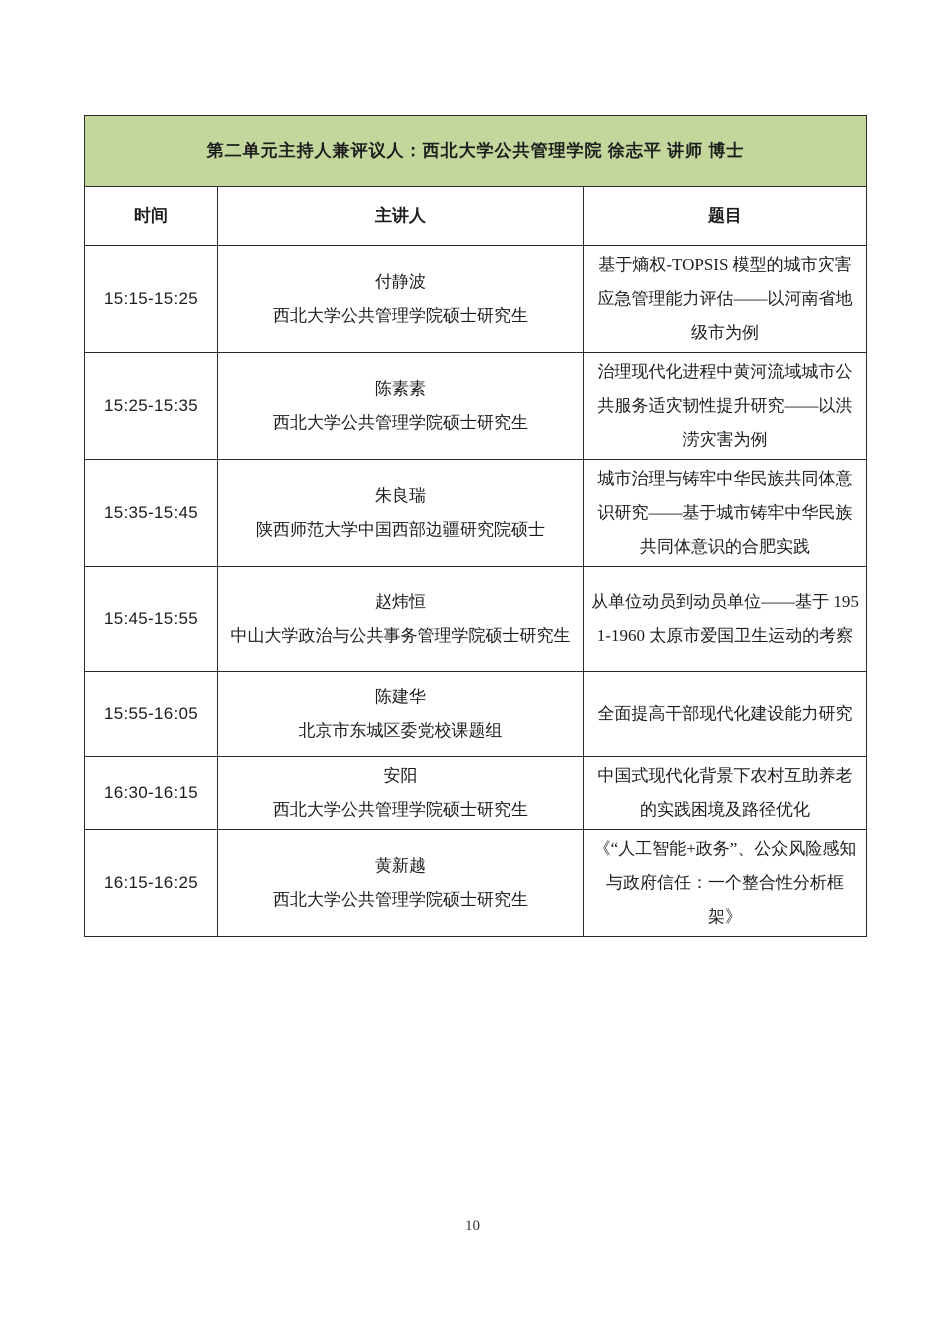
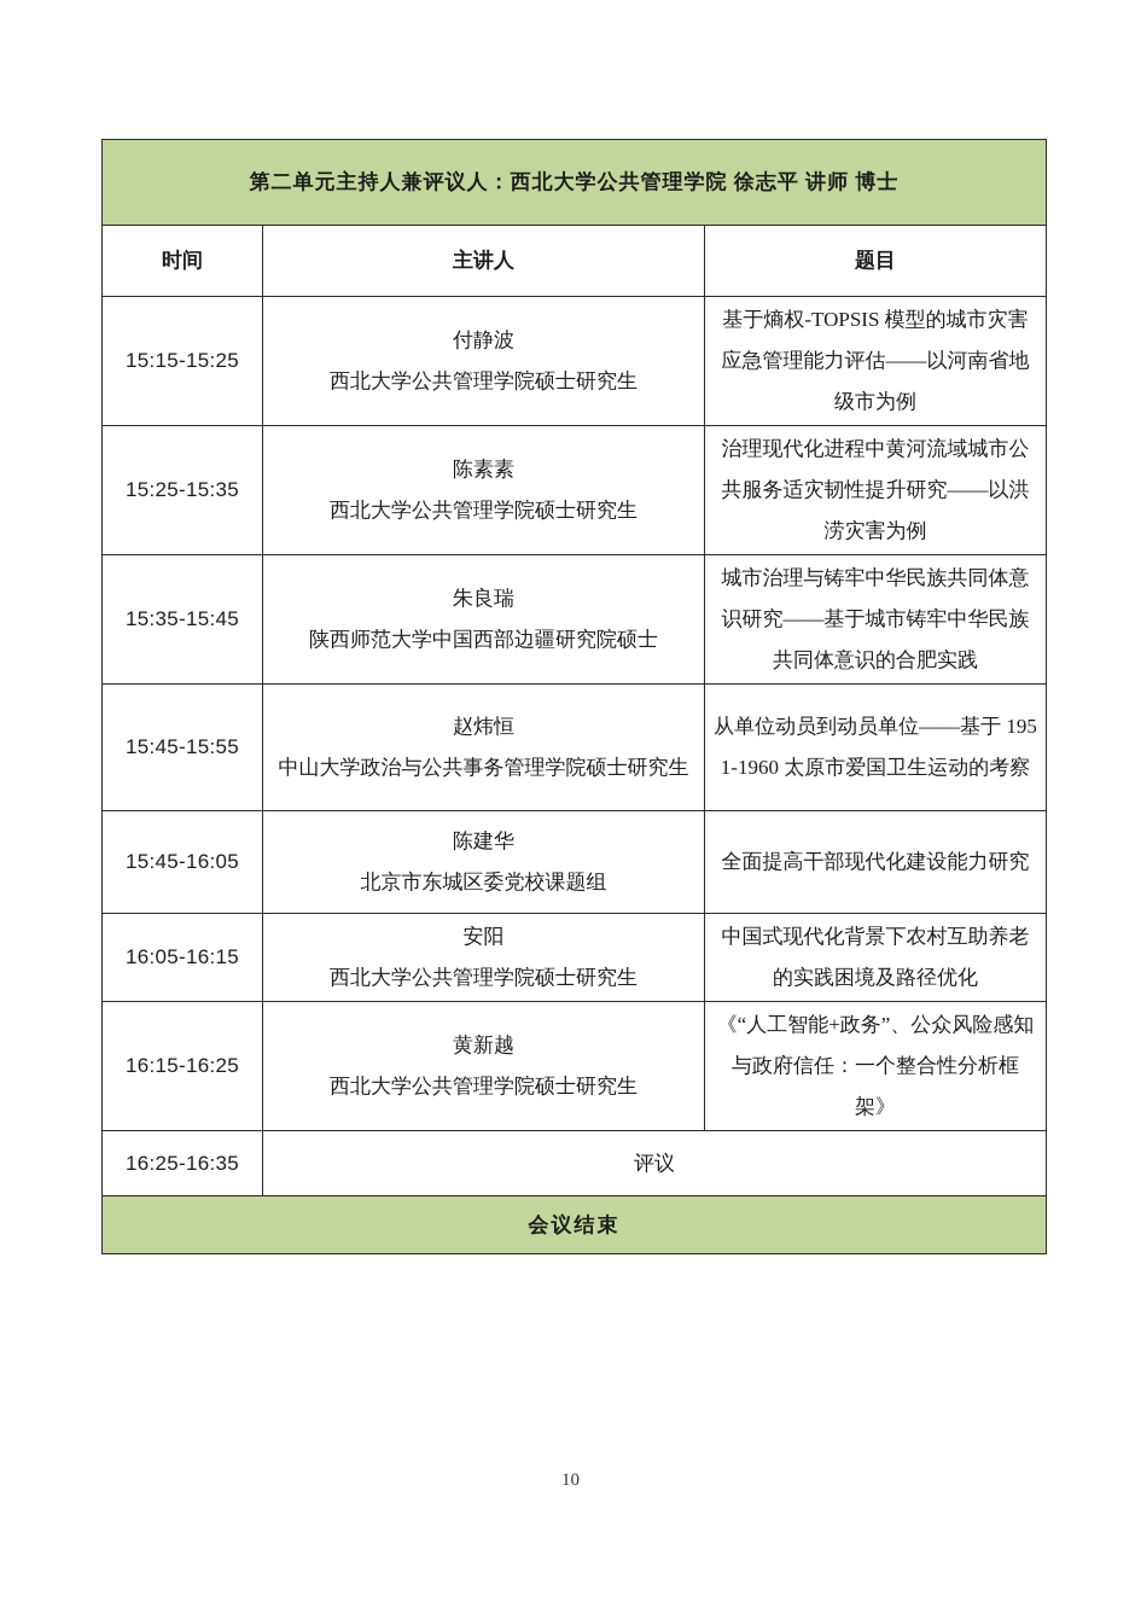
  第二单元主持人兼评议人：西北大学公共管理学院 徐志平 讲师 博士
  时间	主讲人	题目
  15:15-15:25	付静波西北大学公共管理学院硕士研究生	基于熵权-TOPSIS 模型的城市灾害应急管理能力评估——以河南省地级市为例
  15:25-15:35	陈素素西北大学公共管理学院硕士研究生	治理现代化进程中黄河流域城市公共服务适灾韧性提升研究——以洪涝灾害为例
  15:35-15:45	朱良瑞陕西师范大学中国西部边疆研究院硕士	城市治理与铸牢中华民族共同体意识研究——基于城市铸牢中华民族共同体意识的合肥实践
  15:45-15:55	赵炜恒中山大学政治与公共事务管理学院硕士研究生	从单位动员到动员单位——基于 1951-1960 太原市爱国卫生运动的考察
- 15:55-16:05	陈建华北京市东城区委党校课题组	全面提高干部现代化建设能力研究
+ 15:45-16:05	陈建华北京市东城区委党校课题组	全面提高干部现代化建设能力研究
- 16:30-16:15	安阳西北大学公共管理学院硕士研究生	中国式现代化背景下农村互助养老的实践困境及路径优化
+ 16:05-16:15	安阳西北大学公共管理学院硕士研究生	中国式现代化背景下农村互助养老的实践困境及路径优化
  16:15-16:25	黄新越西北大学公共管理学院硕士研究生	《“人工智能+政务”、公众风险感知与政府信任：一个整合性分析框架》
+ 16:25-16:35	评议
+ 会议结束
  10
